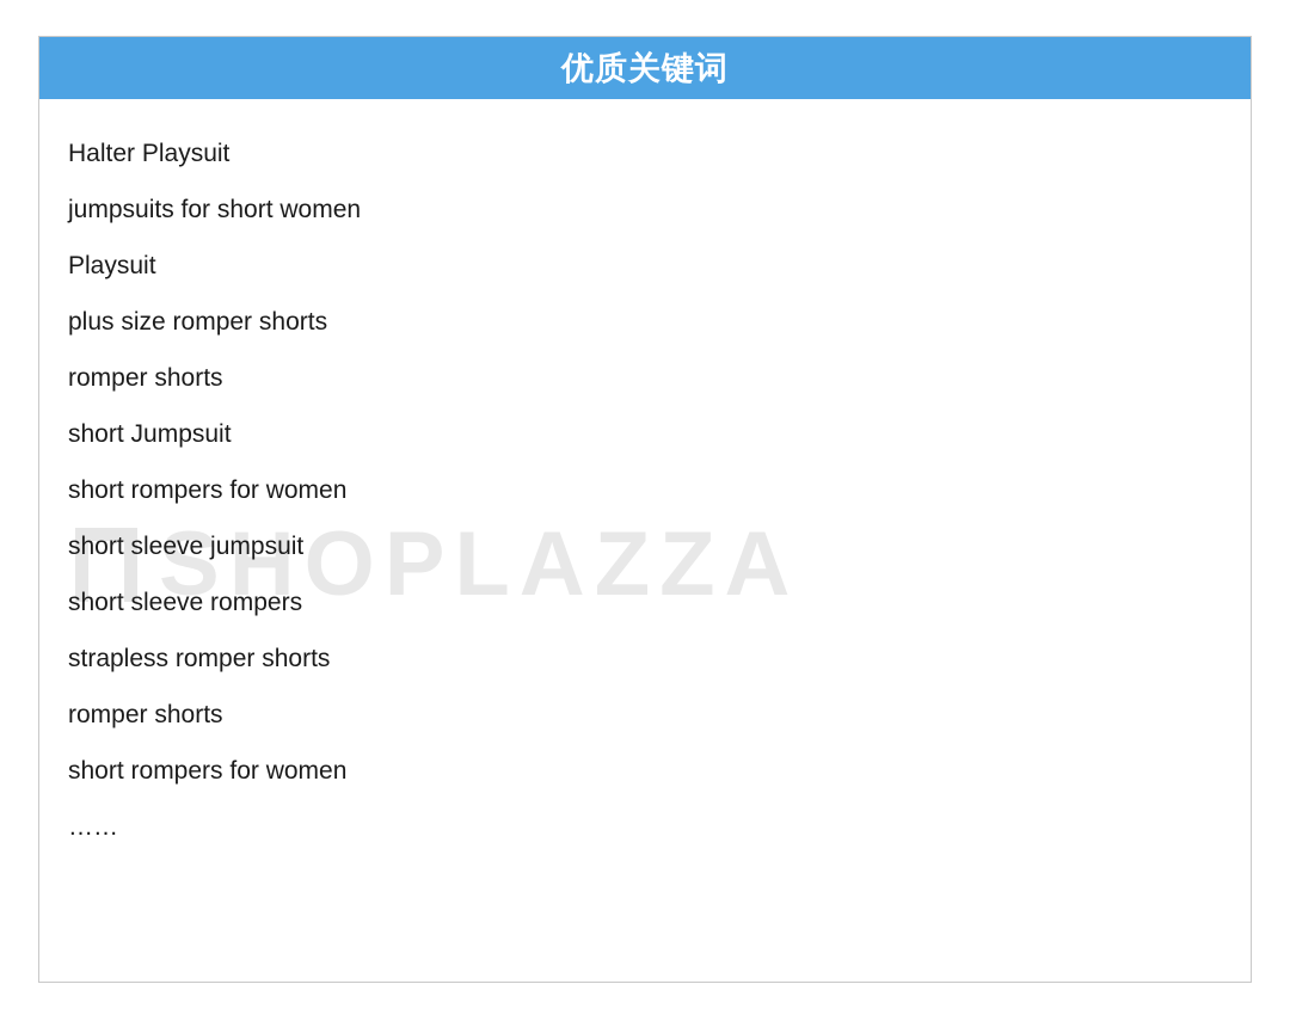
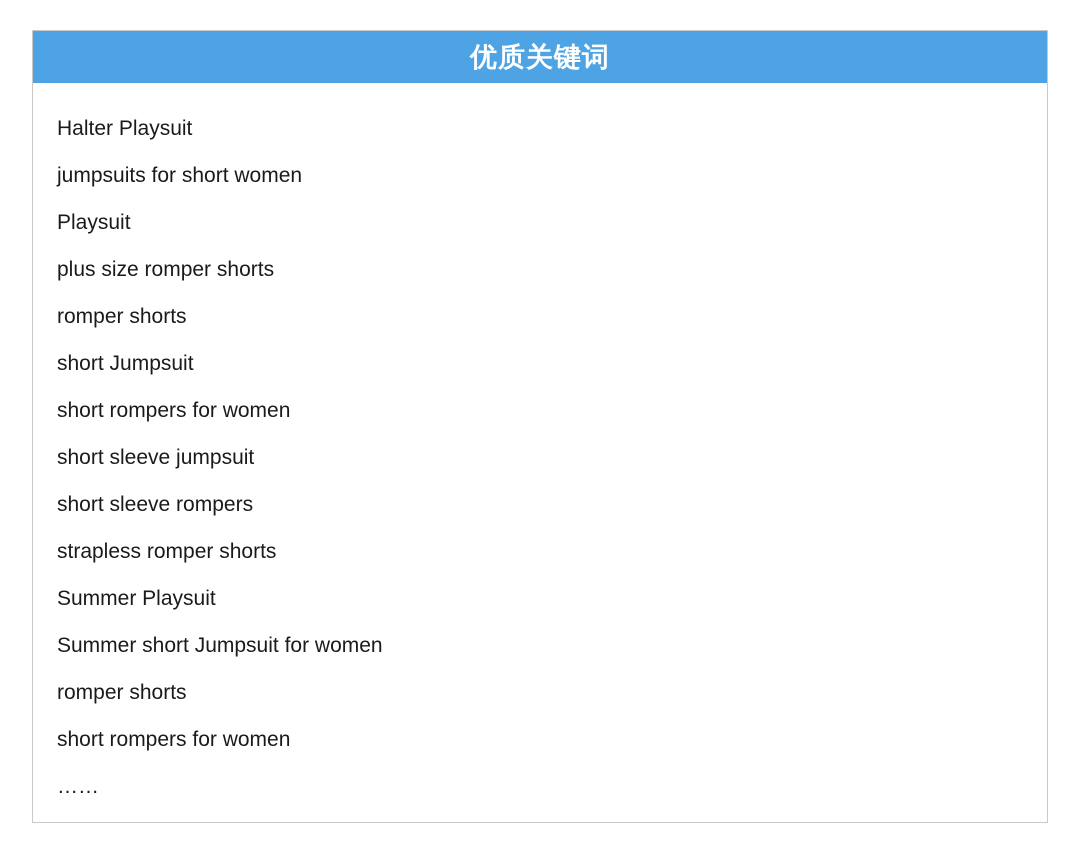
  优质关键词
- SHOPLAZZA
  Halter Playsuit
  jumpsuits for short women
  Playsuit
  plus size romper shorts
  romper shorts
  short Jumpsuit
  short rompers for women
  short sleeve jumpsuit
  short sleeve rompers
  strapless romper shorts
+ Summer Playsuit
+ Summer short Jumpsuit for women
  romper shorts
  short rompers for women
  ……
